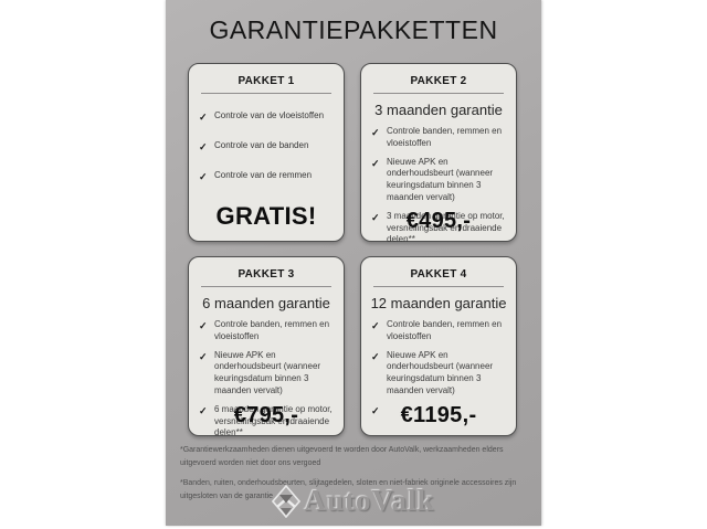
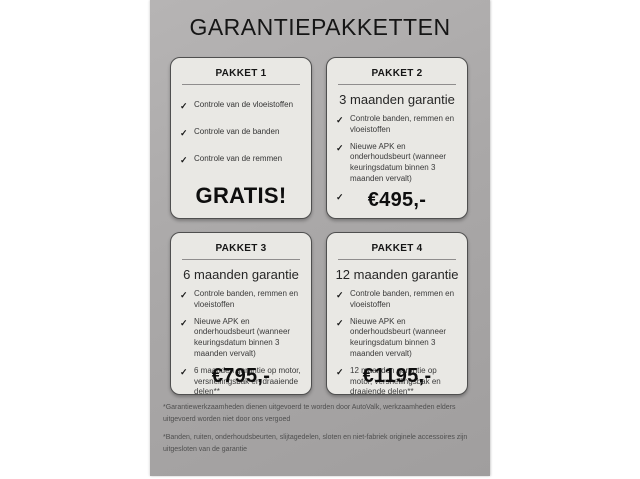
  GARANTIEPAKKETTEN
  PAKKET 1
  ✓
  Controle van de vloeistoffen
  ✓
  Controle van de banden
  ✓
  Controle van de remmen
  GRATIS!
  PAKKET 2
  3 maanden garantie
  ✓
  Controle banden, remmen en vloeistoffen
  ✓
  Nieuwe APK en onderhoudsbeurt (wanneer keuringsdatum binnen 3 maanden vervalt)
  ✓
- 3 maanden garantie op motor, versnellingsbak en draaiende delen**
  €495,-
  PAKKET 3
  6 maanden garantie
  ✓
  Controle banden, remmen en vloeistoffen
  ✓
  Nieuwe APK en onderhoudsbeurt (wanneer keuringsdatum binnen 3 maanden vervalt)
  ✓
  6 maanden garantie op motor, versnellingsbak en draaiende delen**
  €795,-
  PAKKET 4
  12 maanden garantie
  ✓
  Controle banden, remmen en vloeistoffen
  ✓
  Nieuwe APK en onderhoudsbeurt (wanneer keuringsdatum binnen 3 maanden vervalt)
  ✓
+ 12 maanden garantie op motor, versnellingsbak en draaiende delen**
  €1195,-
- AutoValk
